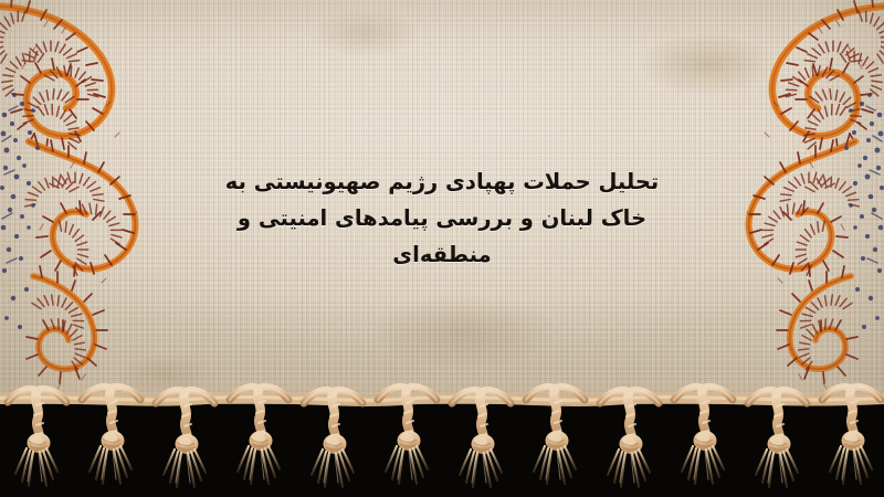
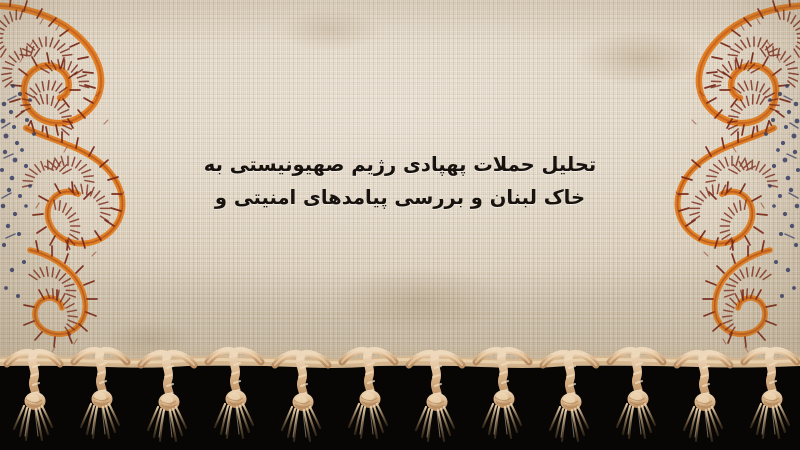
  تحلیل حملات پهپادی رژیم صهیونیستی به
  خاک لبنان و بررسی پیامدهای امنیتی و
- منطقه‌ای
